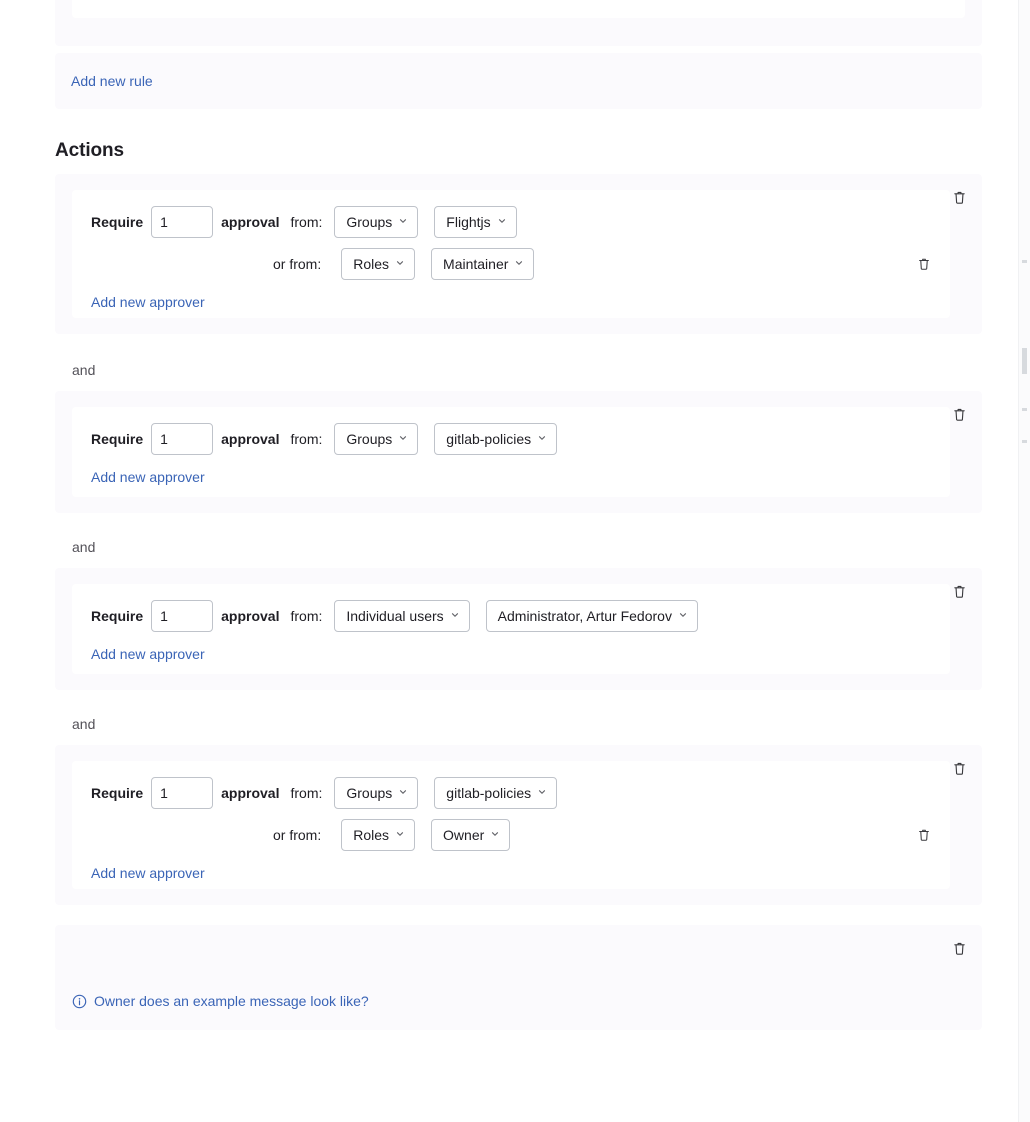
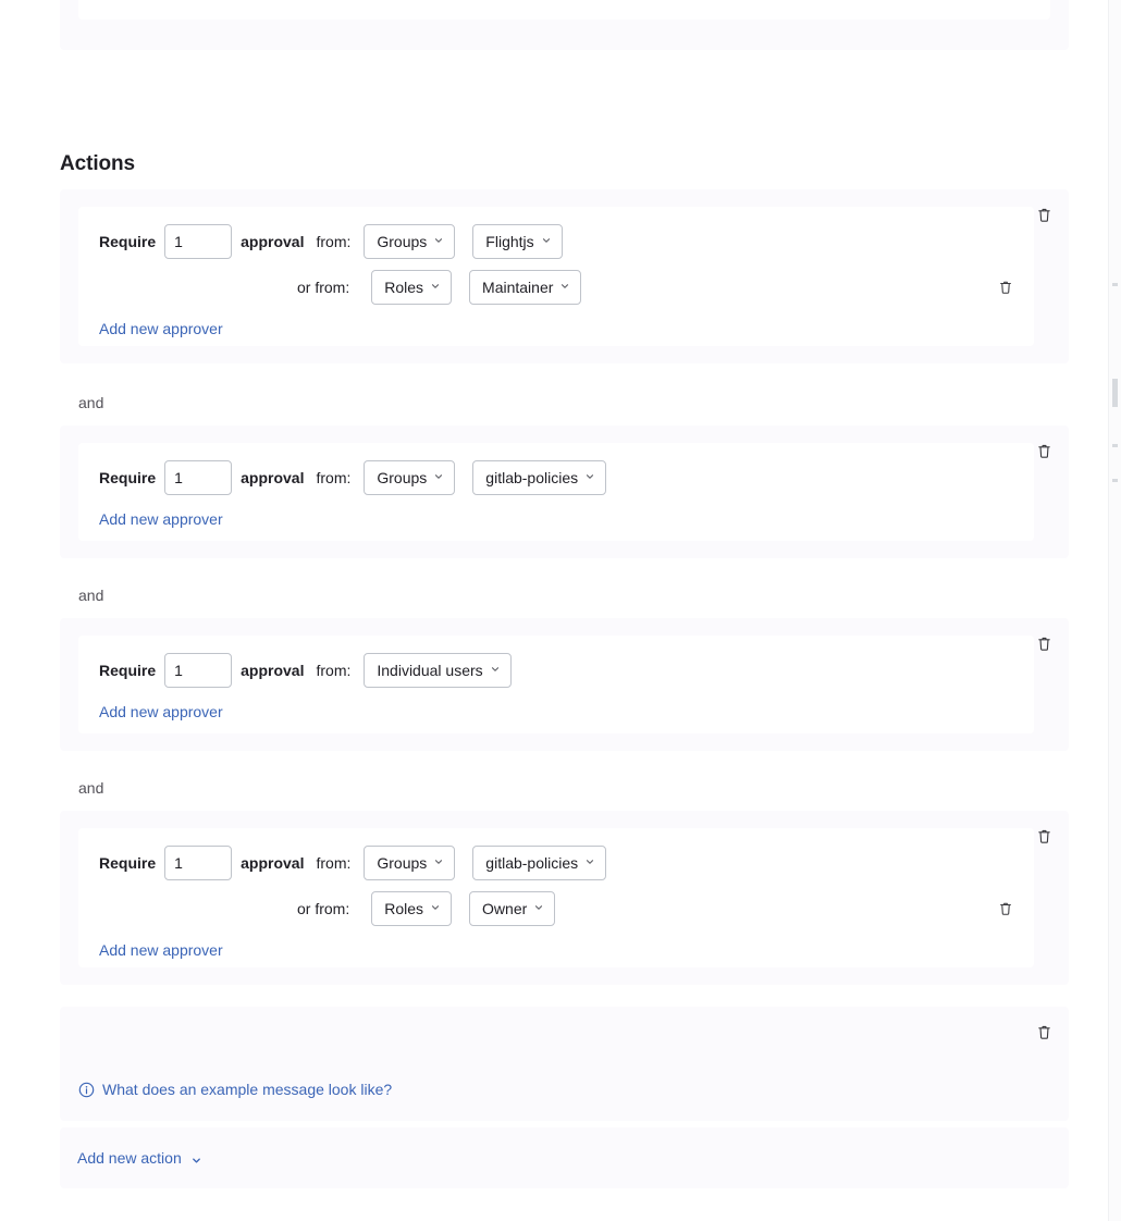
- Add new rule
  Actions
  Require
  1
  approval
  from:
  Groups
  Flightjs
  or from:
  Roles
  Maintainer
  Add new approver
  and
  Require
  1
  approval
  from:
  Groups
  gitlab-policies
  Add new approver
  and
  Require
  1
  approval
  from:
  Individual users
- Administrator, Artur Fedorov
  Add new approver
  and
  Require
  1
  approval
  from:
  Groups
  gitlab-policies
  or from:
  Roles
  Owner
  Add new approver
- Owner does an example message look like?
+ What does an example message look like?
+ Add new action
